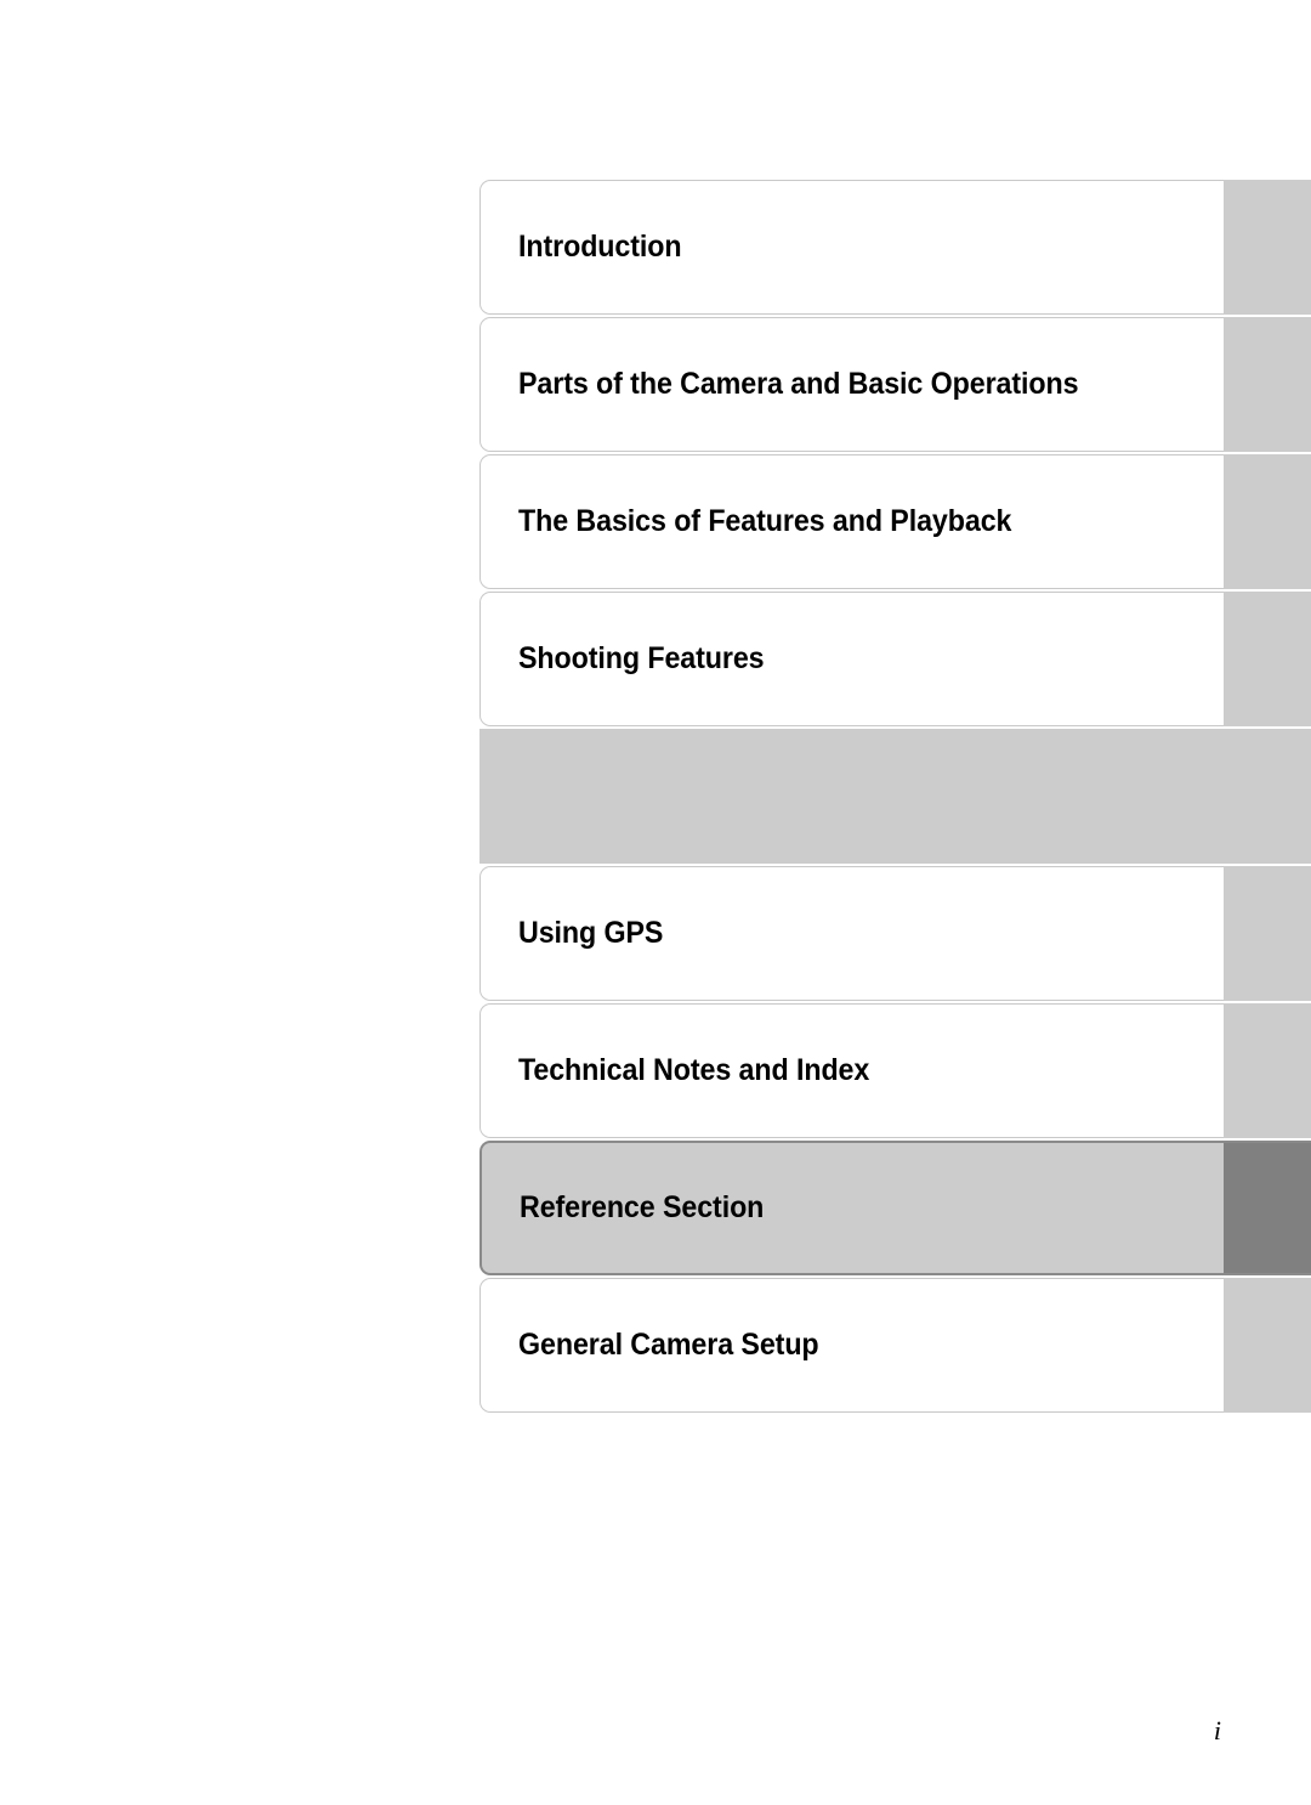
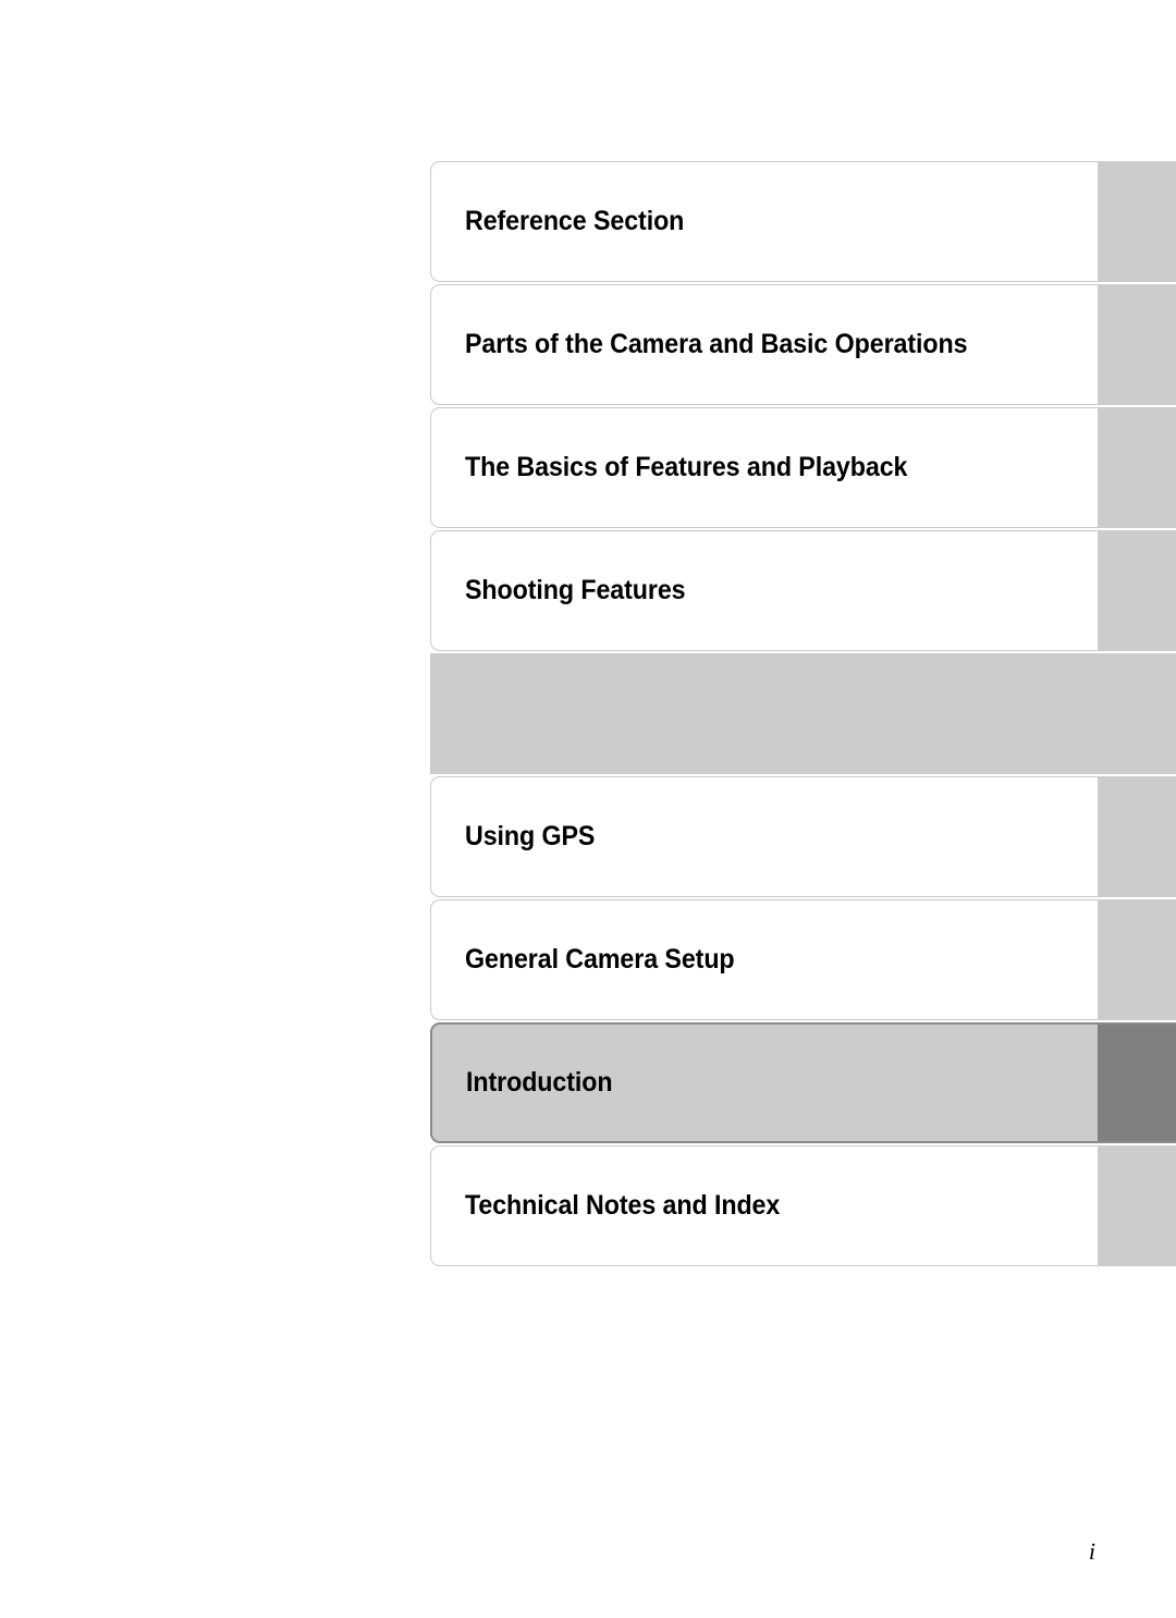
- Introduction
+ Reference Section
  Parts of the Camera and Basic Operations
  The Basics of Features and Playback
  Shooting Features
  Using GPS
- Technical Notes and Index
+ General Camera Setup
- Reference Section
+ Introduction
- General Camera Setup
+ Technical Notes and Index
  i
